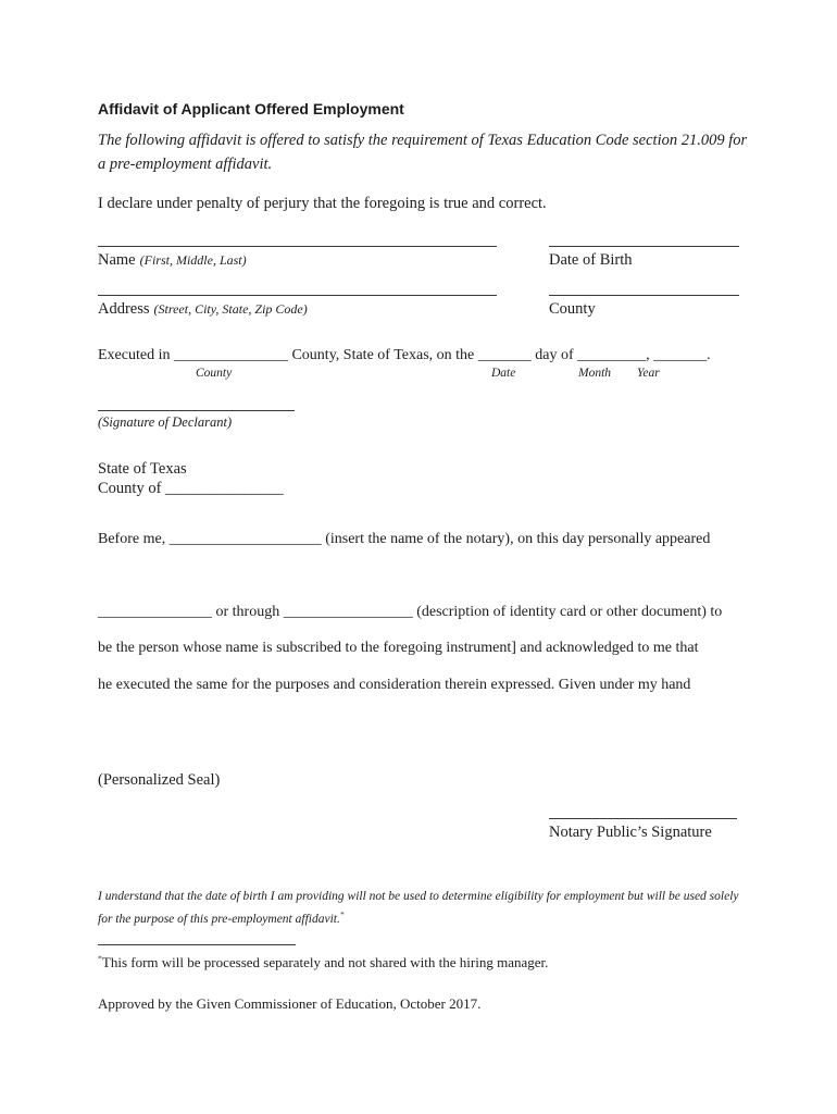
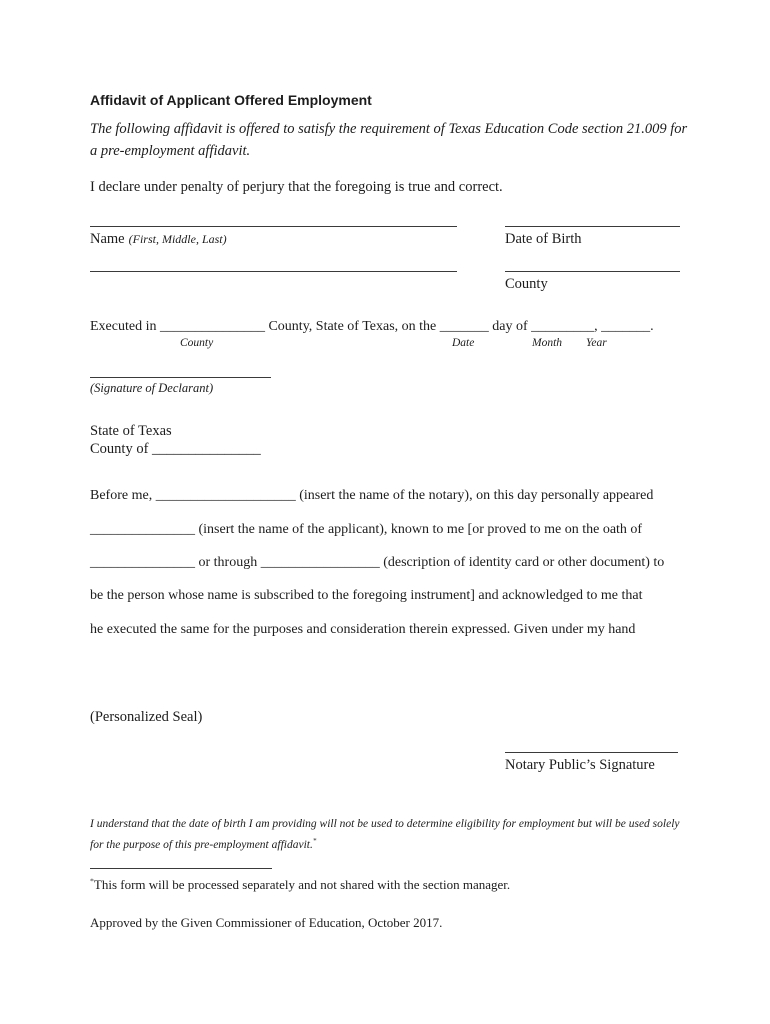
  Affidavit of Applicant Offered Employment
  The following affidavit is offered to satisfy the requirement of Texas Education Code section 21.009 for
  a pre-employment affidavit.
  I declare under penalty of perjury that the foregoing is true and correct.
  Name (First, Middle, Last)
  Date of Birth
- Address (Street, City, State, Zip Code)
  County
  Executed in _______________ County, State of Texas, on the _______ day of _________, _______.
  County
  Date
  Month
  Year
  (Signature of Declarant)
  State of Texas
  County of _______________
  Before me, ____________________ (insert the name of the notary), on this day personally appeared
+ _______________ (insert the name of the applicant), known to me [or proved to me on the oath of
  _______________ or through _________________ (description of identity card or other document) to
  be the person whose name is subscribed to the foregoing instrument] and acknowledged to me that
  he executed the same for the purposes and consideration therein expressed. Given under my hand
  (Personalized Seal)
  Notary Public’s Signature
  I understand that the date of birth I am providing will not be used to determine eligibility for employment but will be used solely
  for the purpose of this pre-employment affidavit.
- *This form will be processed separately and not shared with the hiring manager.
+ *This form will be processed separately and not shared with the section manager.
  Approved by the Given Commissioner of Education, October 2017.
